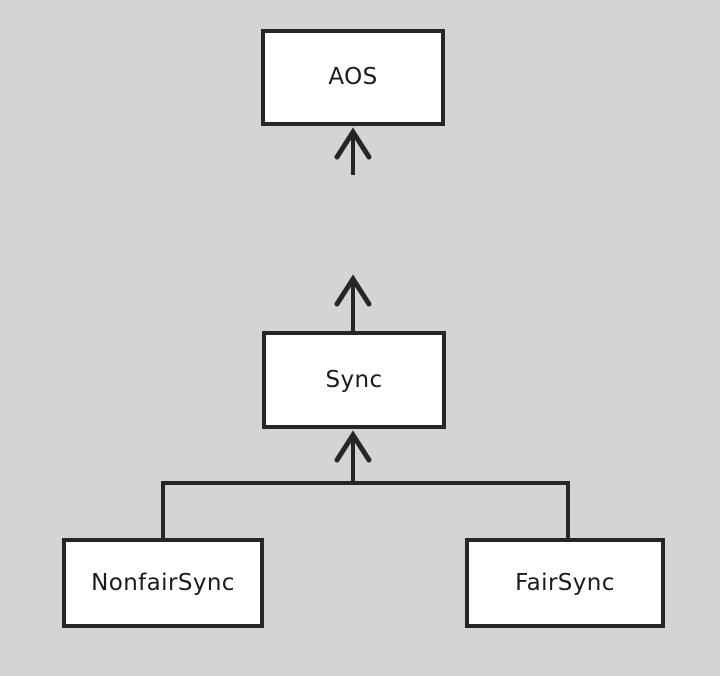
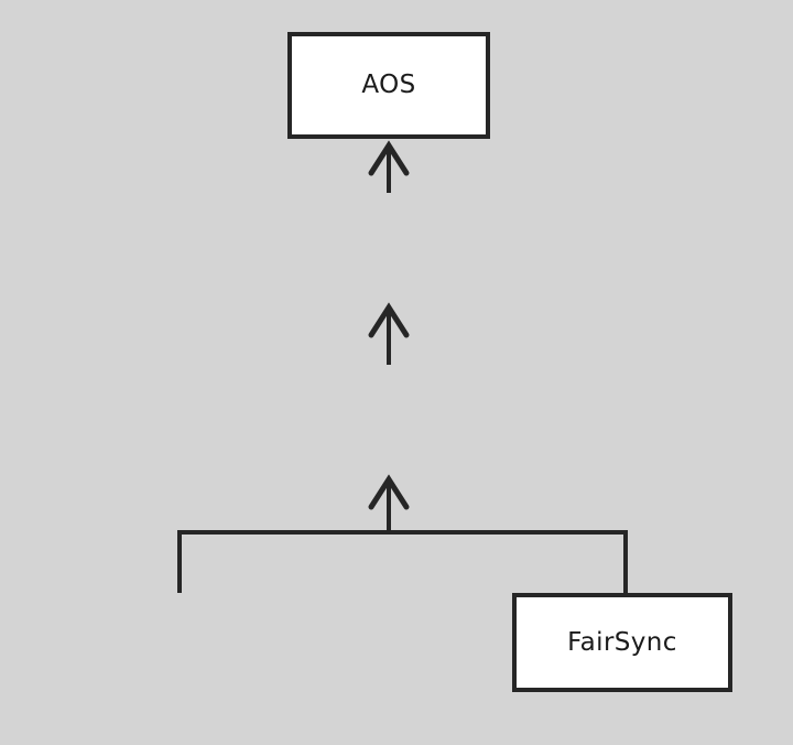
  AOS
- Sync
- NonfairSync
  FairSync
